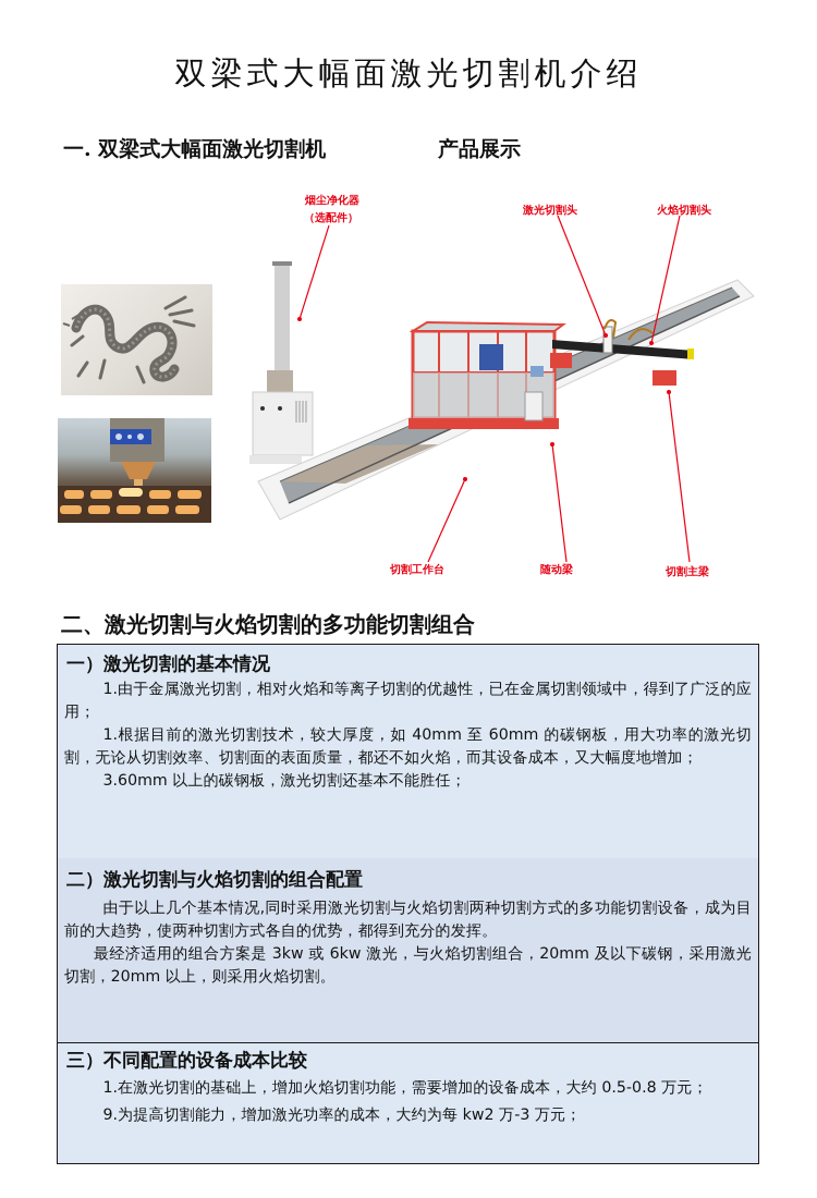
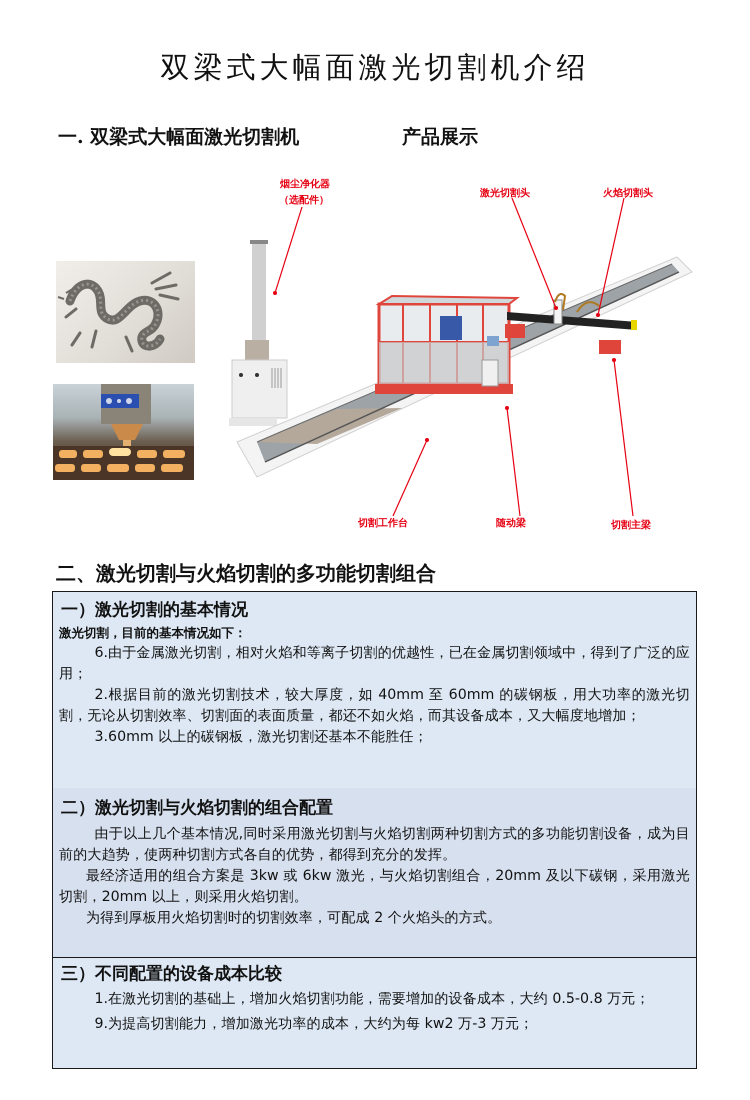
  双梁式大幅面激光切割机介绍
  一. 双梁式大幅面激光切割机
  产品展示
  烟尘净化器
  （选配件）
  激光切割头
  火焰切割头
  切割工作台
  随动梁
  切割主梁
  二、激光切割与火焰切割的多功能切割组合
  一）激光切割的基本情况
+ 激光切割，目前的基本情况如下：
- 1.由于金属激光切割，相对火焰和等离子切割的优越性，已在金属切割领域中，得到了广泛的应用；
+ 6.由于金属激光切割，相对火焰和等离子切割的优越性，已在金属切割领域中，得到了广泛的应用；
- 1.根据目前的激光切割技术，较大厚度，如 40mm 至 60mm 的碳钢板，用大功率的激光切割，无论从切割效率、切割面的表面质量，都还不如火焰，而其设备成本，又大幅度地增加；
+ 2.根据目前的激光切割技术，较大厚度，如 40mm 至 60mm 的碳钢板，用大功率的激光切割，无论从切割效率、切割面的表面质量，都还不如火焰，而其设备成本，又大幅度地增加；
  3.60mm 以上的碳钢板，激光切割还基本不能胜任；
  二）激光切割与火焰切割的组合配置
  由于以上几个基本情况,同时采用激光切割与火焰切割两种切割方式的多功能切割设备，成为目前的大趋势，使两种切割方式各自的优势，都得到充分的发挥。
  最经济适用的组合方案是 3kw 或 6kw 激光，与火焰切割组合，20mm 及以下碳钢，采用激光切割，20mm 以上，则采用火焰切割。
+ 为得到厚板用火焰切割时的切割效率，可配成 2 个火焰头的方式。
  三）不同配置的设备成本比较
  1.在激光切割的基础上，增加火焰切割功能，需要增加的设备成本，大约 0.5-0.8 万元；
  9.为提高切割能力，增加激光功率的成本，大约为每 kw2 万-3 万元；
